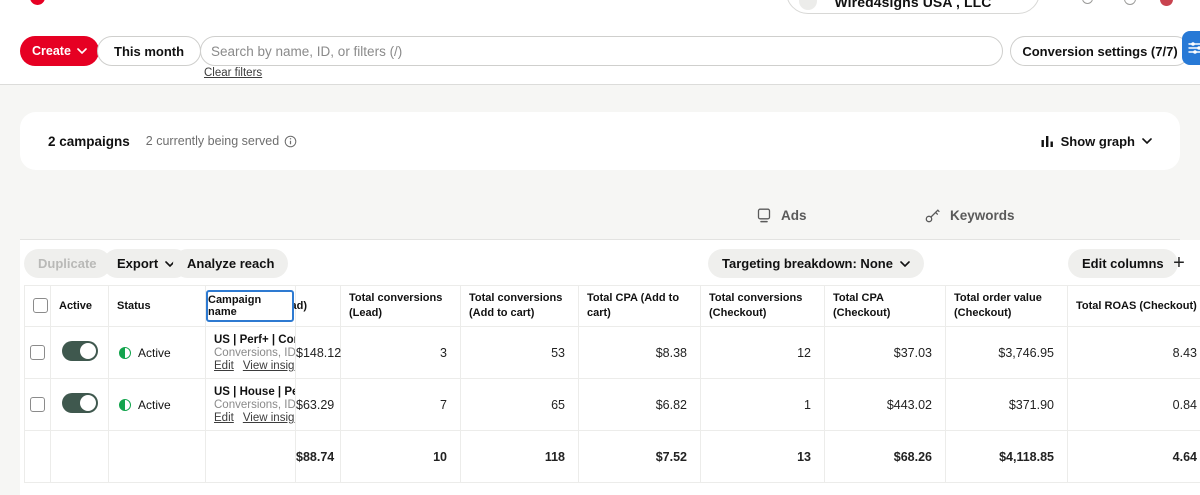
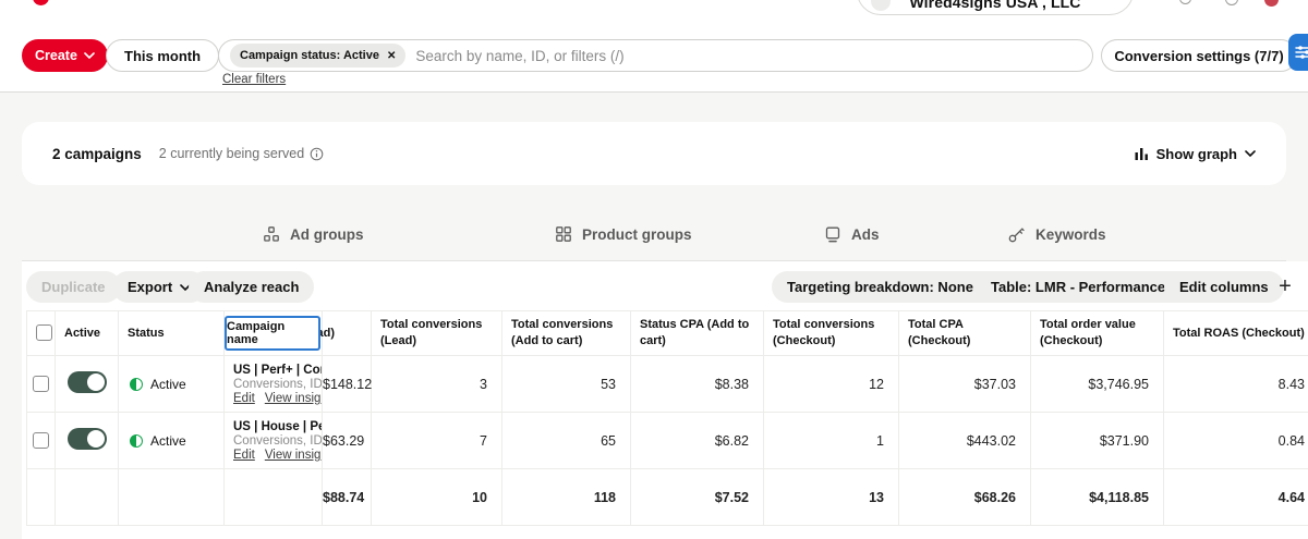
  Wired4signs USA , LLC
  Create
  This month
+ Campaign status: Active
+ ✕
  Search by name, ID, or filters (/)
  Conversion settings (7/7)
  Clear filters
  2 campaigns
  2 currently being served
  Show graph
+ Ad groups
+ Product groups
  Ads
  Keywords
  Duplicate
  Export
  Analyze reach
  Targeting breakdown: None
+ Table: LMR - Performance
  Edit columns
  +
- 	Active	Status		d)	Total conversions (Lead)	Total conversions (Add to cart)	Total CPA (Add to cart)	Total conversions (Checkout)	Total CPA (Checkout)	Total order value (Checkout)	Total ROAS (Checkout)
+ 	Active	Status		d)	Total conversions (Lead)	Total conversions (Add to cart)	Status CPA (Add to cart)	Total conversions (Checkout)	Total CPA (Checkout)	Total order value (Checkout)	Total ROAS (Checkout)
  		Active	US | Perf+ | Co Conversions, ID Edit View insig	$148.12	3	53	$8.38	12	$37.03	$3,746.95	8.43
  		Active	US | House | P Conversions, ID Edit View insig	$63.29	7	65	$6.82	1	$443.02	$371.90	0.84
  				$88.74	10	118	$7.52	13	$68.26	$4,118.85	4.64
  Campaign name
